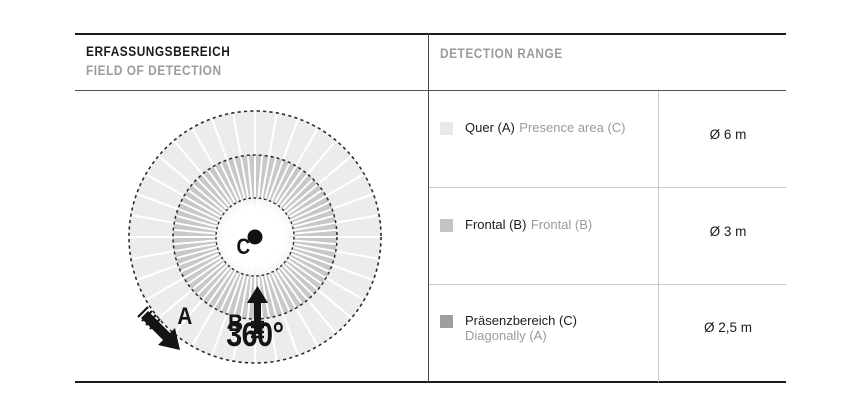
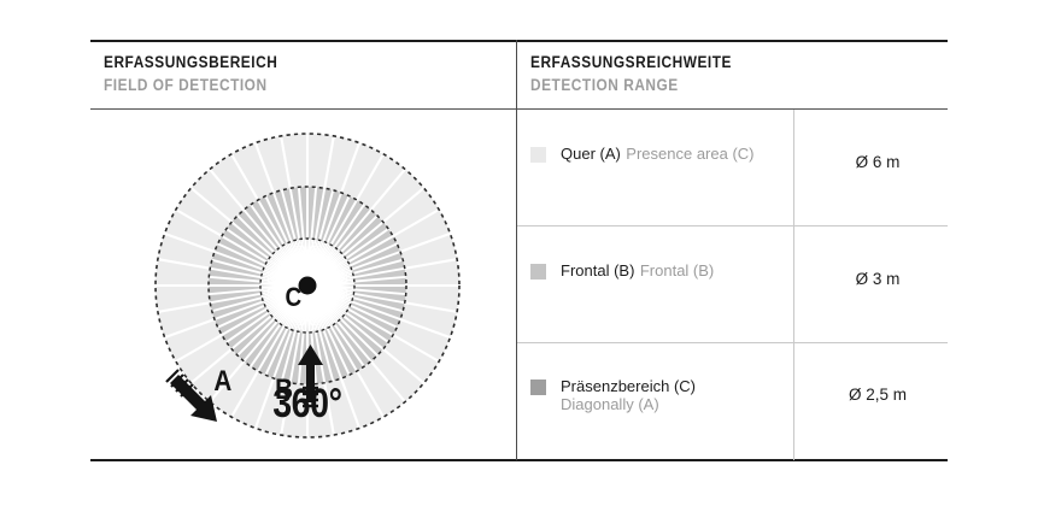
  ERFASSUNGSBEREICH
  FIELD OF DETECTION
+ ERFASSUNGSREICHWEITE
  DETECTION RANGE
  C
  B
  A
  360°
  Quer (A) Presence area (C)
  Ø 6 m
  Frontal (B) Frontal (B)
  Ø 3 m
  Präsenzbereich (C) Diagonally (A)
  Ø 2,5 m
